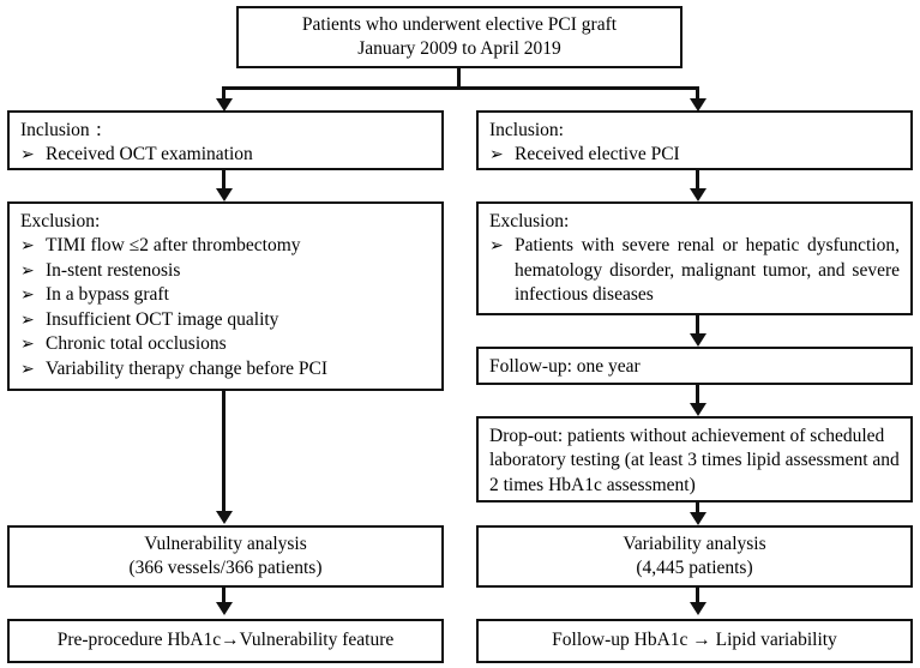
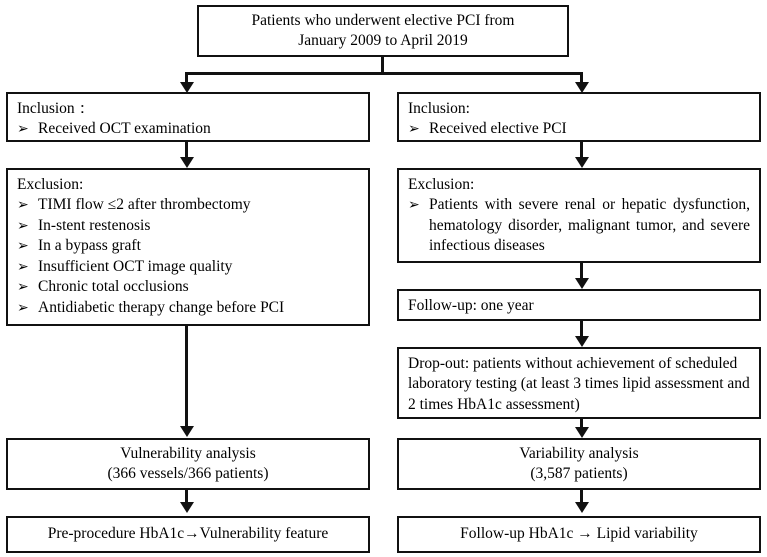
- Patients who underwent elective PCI graft
+ Patients who underwent elective PCI from
  January 2009 to April 2019
  Inclusion：
  ➢
  Received OCT examination
  Exclusion:
  ➢
  TIMI flow ≤2 after thrombectomy
  ➢
  In-stent restenosis
  ➢
  In a bypass graft
  ➢
  Insufficient OCT image quality
  ➢
  Chronic total occlusions
  ➢
- Variability therapy change before PCI
+ Antidiabetic therapy change before PCI
  Vulnerability analysis
  (366 vessels/366 patients)
  Pre-procedure HbA1c→Vulnerability feature
  Inclusion:
  ➢
  Received elective PCI
  Exclusion:
  ➢
  Patients with severe renal or hepatic dysfunction, hematology disorder, malignant tumor, and severe infectious diseases
  Follow-up: one year
  Drop-out: patients without achievement of scheduled laboratory testing (at least 3 times lipid assessment and 2 times HbA1c assessment)
  Variability analysis
- (4,445 patients)
+ (3,587 patients)
  Follow-up HbA1c → Lipid variability
